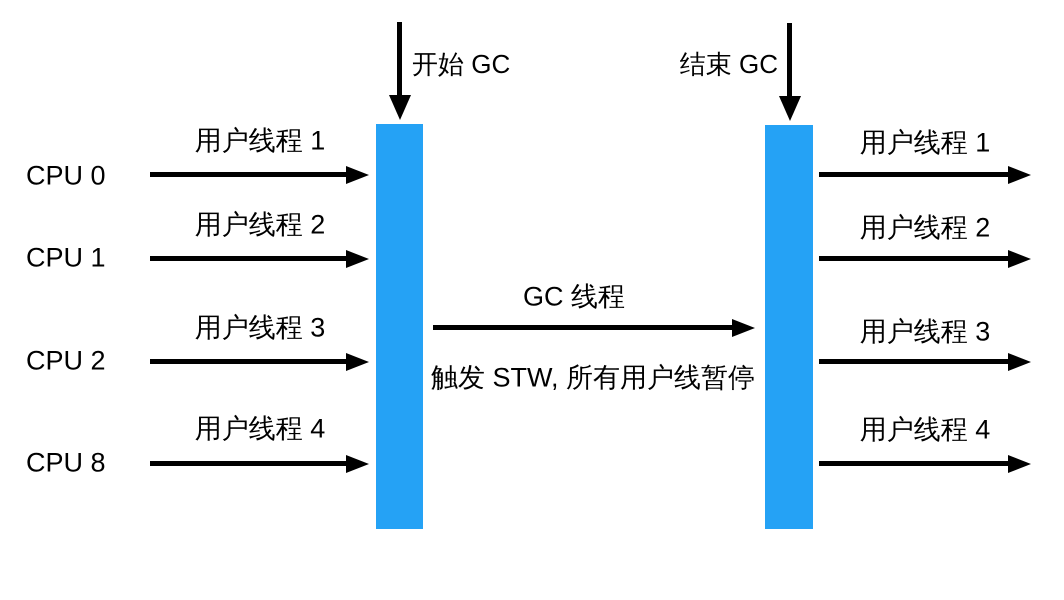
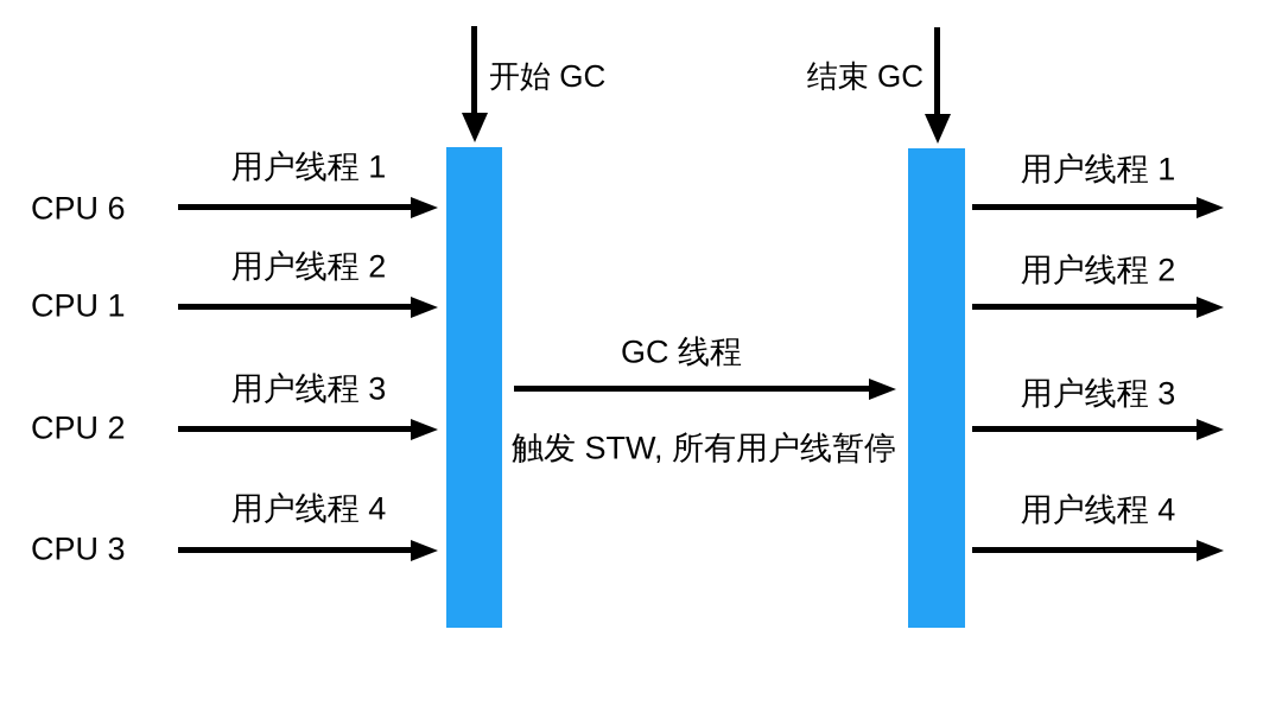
  开始 GC
  结束 GC
- CPU 0
+ CPU 6
  CPU 1
  CPU 2
- CPU 8
+ CPU 3
  用户线程 1
  用户线程 2
  用户线程 3
  用户线程 4
  GC 线程
  触发 STW, 所有用户线暂停
  用户线程 1
  用户线程 2
  用户线程 3
  用户线程 4
